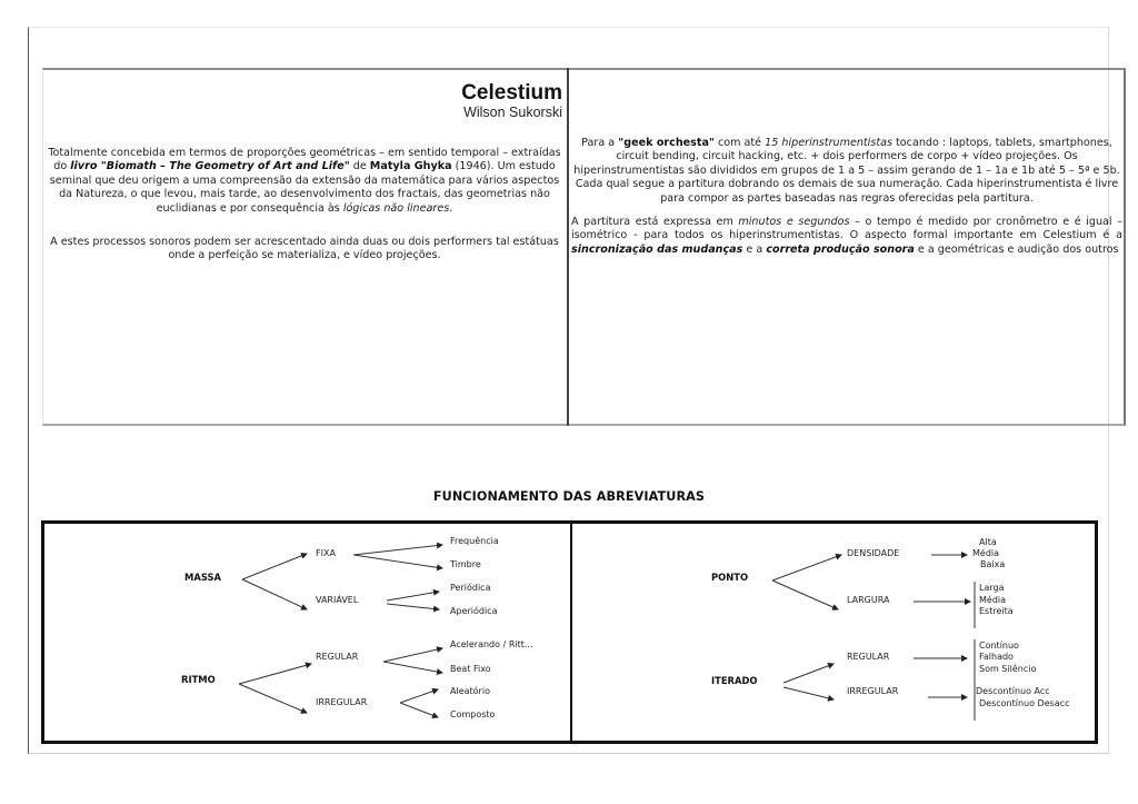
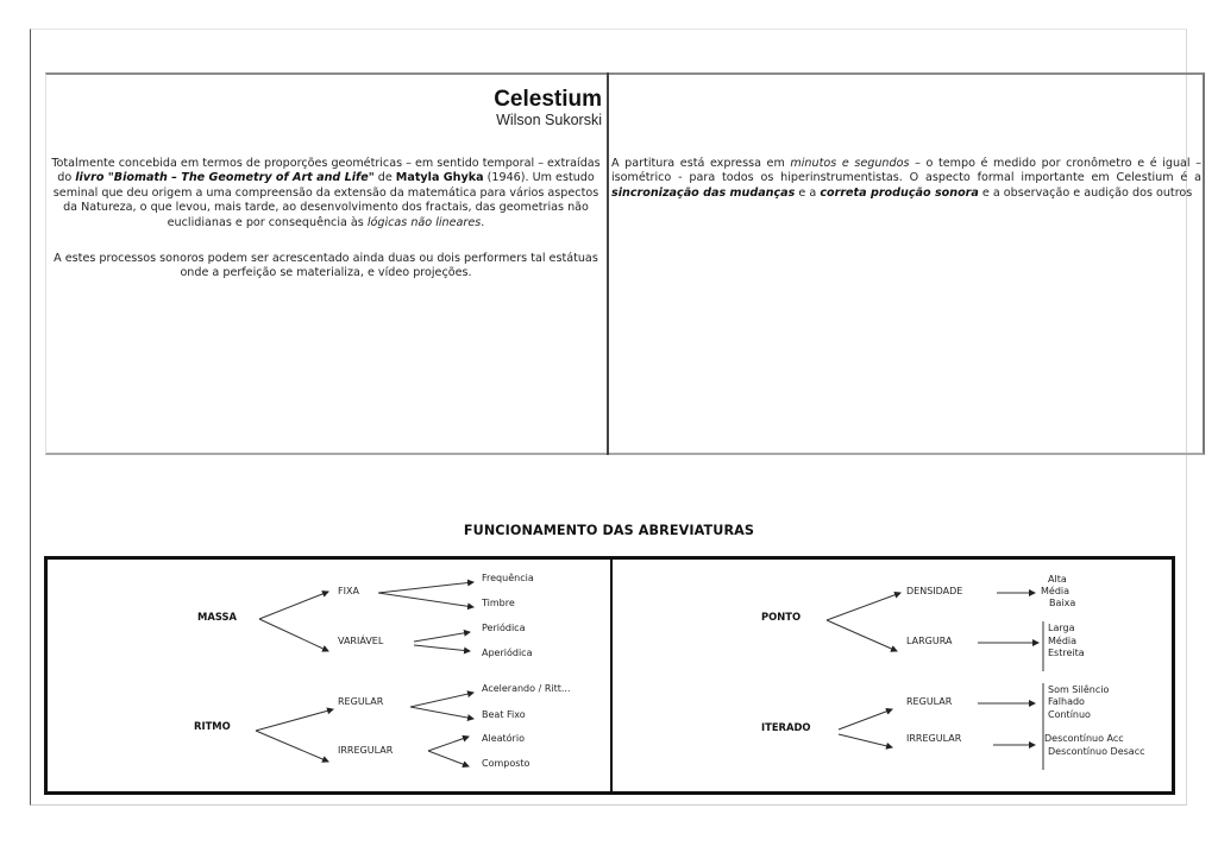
  Celestium
  Wilson Sukorski
  Totalmente concebida em termos de proporções geométricas – em sentido temporal – extraídas do livro "Biomath – The Geometry of Art and Life" de Matyla Ghyka (1946). Um estudo seminal que deu origem a uma compreensão da extensão da matemática para vários aspectos da Natureza, o que levou, mais tarde, ao desenvolvimento dos fractais, das geometrias não euclidianas e por consequência às lógicas não lineares.
  A estes processos sonoros podem ser acrescentado ainda duas ou dois performers tal estátuas onde a perfeição se materializa, e vídeo projeções.
- Para a "geek orchesta" com até 15 hiperinstrumentistas tocando : laptops, tablets, smartphones, circuit bending, circuit hacking, etc. + dois performers de corpo + vídeo projeções. Os hiperinstrumentistas são divididos em grupos de 1 a 5 – assim gerando de 1 – 1a e 1b até 5 – 5ª e 5b. Cada qual segue a partitura dobrando os demais de sua numeração. Cada hiperinstrumentista é livre para compor as partes baseadas nas regras oferecidas pela partitura.
- A partitura está expressa em minutos e segundos – o tempo é medido por cronômetro e é igual – isométrico - para todos os hiperinstrumentistas. O aspecto formal importante em Celestium é a sincronização das mudanças e a correta produção sonora e a geométricas e audição dos outros
+ A partitura está expressa em minutos e segundos – o tempo é medido por cronômetro e é igual – isométrico - para todos os hiperinstrumentistas. O aspecto formal importante em Celestium é a sincronização das mudanças e a correta produção sonora e a observação e audição dos outros
  FUNCIONAMENTO DAS ABREVIATURAS
  MASSA
  FIXA
  VARIÁVEL
  Frequência
  Timbre
  Periódica
  Aperiódica
  RITMO
  REGULAR
  IRREGULAR
  Acelerando / Ritt...
  Beat Fixo
  Aleatório
  Composto
  PONTO
  DENSIDADE
  LARGURA
  Alta
  Média
  Baixa
  Larga
  Média
  Estreita
  ITERADO
  REGULAR
  IRREGULAR
- Contínuo
+ Som Silêncio
  Falhado
- Som Silêncio
+ Contínuo
  Descontínuo Acc
  Descontínuo Desacc
